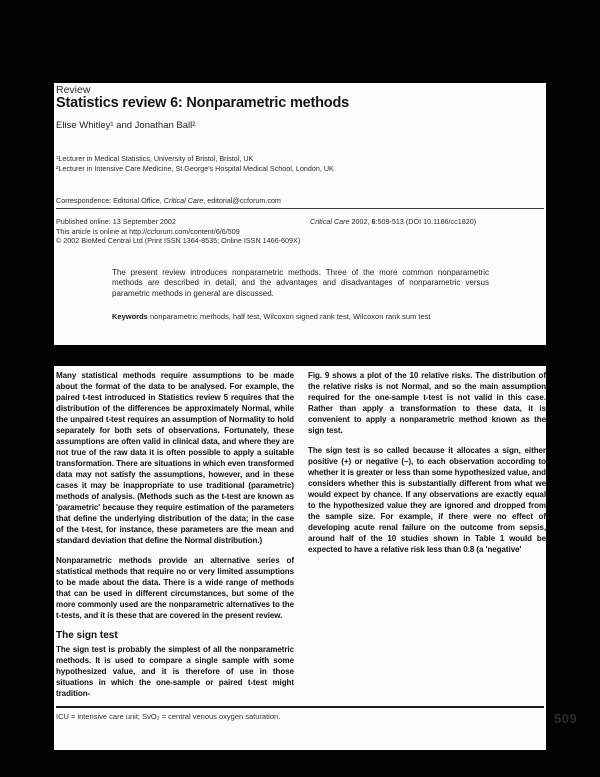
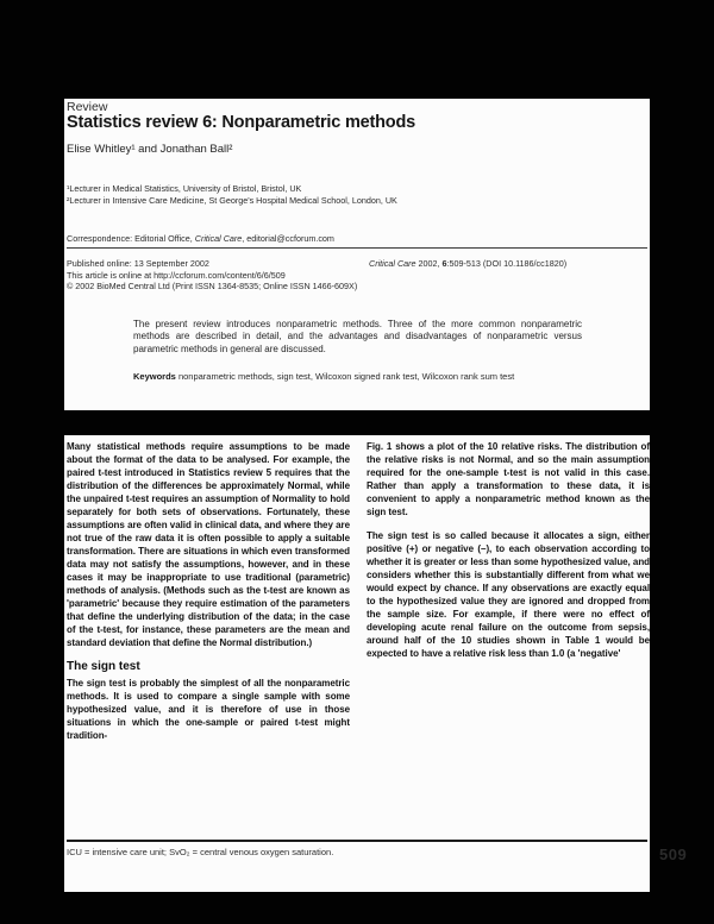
  Review
  Statistics review 6: Nonparametric methods
  Elise Whitley¹ and Jonathan Ball²
  ¹Lecturer in Medical Statistics, University of Bristol, Bristol, UK
  ²Lecturer in Intensive Care Medicine, St George's Hospital Medical School, London, UK
  Correspondence: Editorial Office, Critical Care, editorial@ccforum.com
  Published online: 13 September 2002
  Critical Care 2002, 6:509-513 (DOI 10.1186/cc1820)
  This article is online at http://ccforum.com/content/6/6/509
  © 2002 BioMed Central Ltd (Print ISSN 1364-8535; Online ISSN 1466-609X)
  The present review introduces nonparametric methods. Three of the more common nonparametric methods are described in detail, and the advantages and disadvantages of nonparametric versus parametric methods in general are discussed.
- Keywords nonparametric methods, half test, Wilcoxon signed rank test, Wilcoxon rank sum test
+ Keywords nonparametric methods, sign test, Wilcoxon signed rank test, Wilcoxon rank sum test
  Many statistical methods require assumptions to be made about the format of the data to be analysed. For example, the paired t-test introduced in Statistics review 5 requires that the distribution of the differences be approximately Normal, while the unpaired t-test requires an assumption of Normality to hold separately for both sets of observations. Fortunately, these assumptions are often valid in clinical data, and where they are not true of the raw data it is often possible to apply a suitable transformation. There are situations in which even transformed data may not satisfy the assumptions, however, and in these cases it may be inappropriate to use traditional (parametric) methods of analysis. (Methods such as the t-test are known as 'parametric' because they require estimation of the parameters that define the underlying distribution of the data; in the case of the t-test, for instance, these parameters are the mean and standard deviation that define the Normal distribution.)
- Nonparametric methods provide an alternative series of statistical methods that require no or very limited assumptions to be made about the data. There is a wide range of methods that can be used in different circumstances, but some of the more commonly used are the nonparametric alternatives to the t-tests, and it is these that are covered in the present review.
  The sign test
  The sign test is probably the simplest of all the nonparametric methods. It is used to compare a single sample with some hypothesized value, and it is therefore of use in those situations in which the one-sample or paired t-test might tradition-
- Fig. 9 shows a plot of the 10 relative risks. The distribution of the relative risks is not Normal, and so the main assumption required for the one-sample t-test is not valid in this case. Rather than apply a transformation to these data, it is convenient to apply a nonparametric method known as the sign test.
+ Fig. 1 shows a plot of the 10 relative risks. The distribution of the relative risks is not Normal, and so the main assumption required for the one-sample t-test is not valid in this case. Rather than apply a transformation to these data, it is convenient to apply a nonparametric method known as the sign test.
- The sign test is so called because it allocates a sign, either positive (+) or negative (–), to each observation according to whether it is greater or less than some hypothesized value, and considers whether this is substantially different from what we would expect by chance. If any observations are exactly equal to the hypothesized value they are ignored and dropped from the sample size. For example, if there were no effect of developing acute renal failure on the outcome from sepsis, around half of the 10 studies shown in Table 1 would be expected to have a relative risk less than 0.8 (a 'negative'
+ The sign test is so called because it allocates a sign, either positive (+) or negative (–), to each observation according to whether it is greater or less than some hypothesized value, and considers whether this is substantially different from what we would expect by chance. If any observations are exactly equal to the hypothesized value they are ignored and dropped from the sample size. For example, if there were no effect of developing acute renal failure on the outcome from sepsis, around half of the 10 studies shown in Table 1 would be expected to have a relative risk less than 1.0 (a 'negative'
  ICU = intensive care unit; SvO₂ = central venous oxygen saturation.
  509
